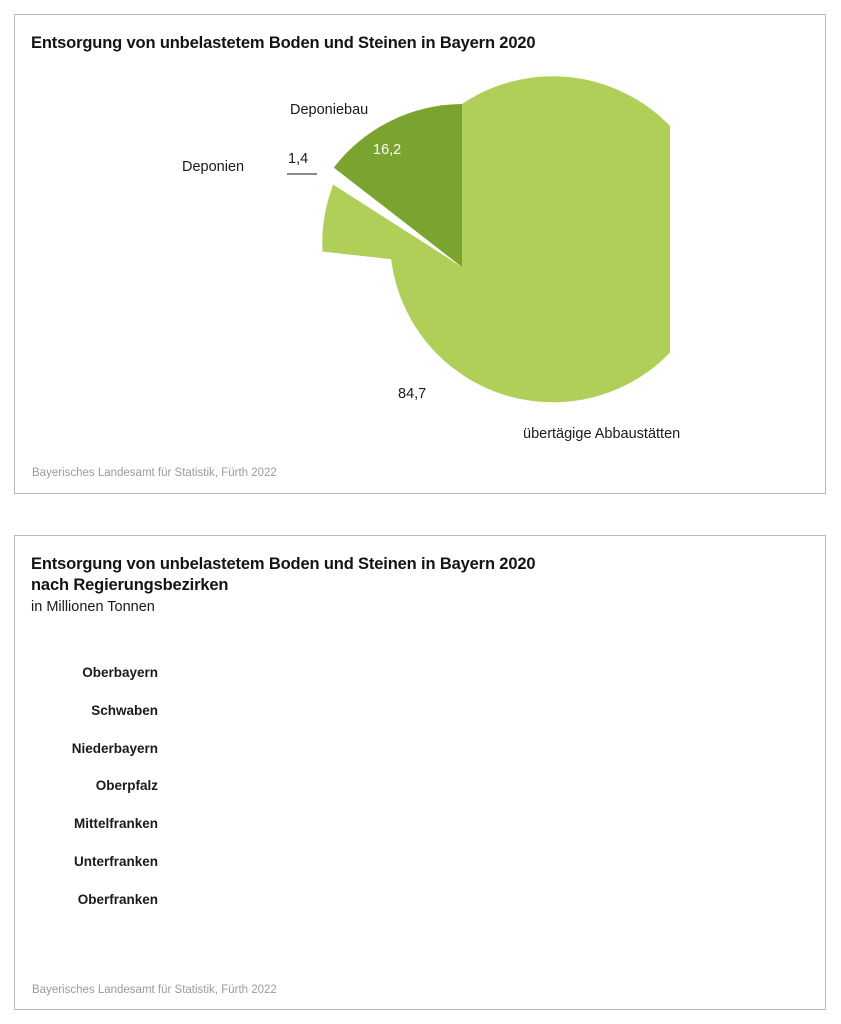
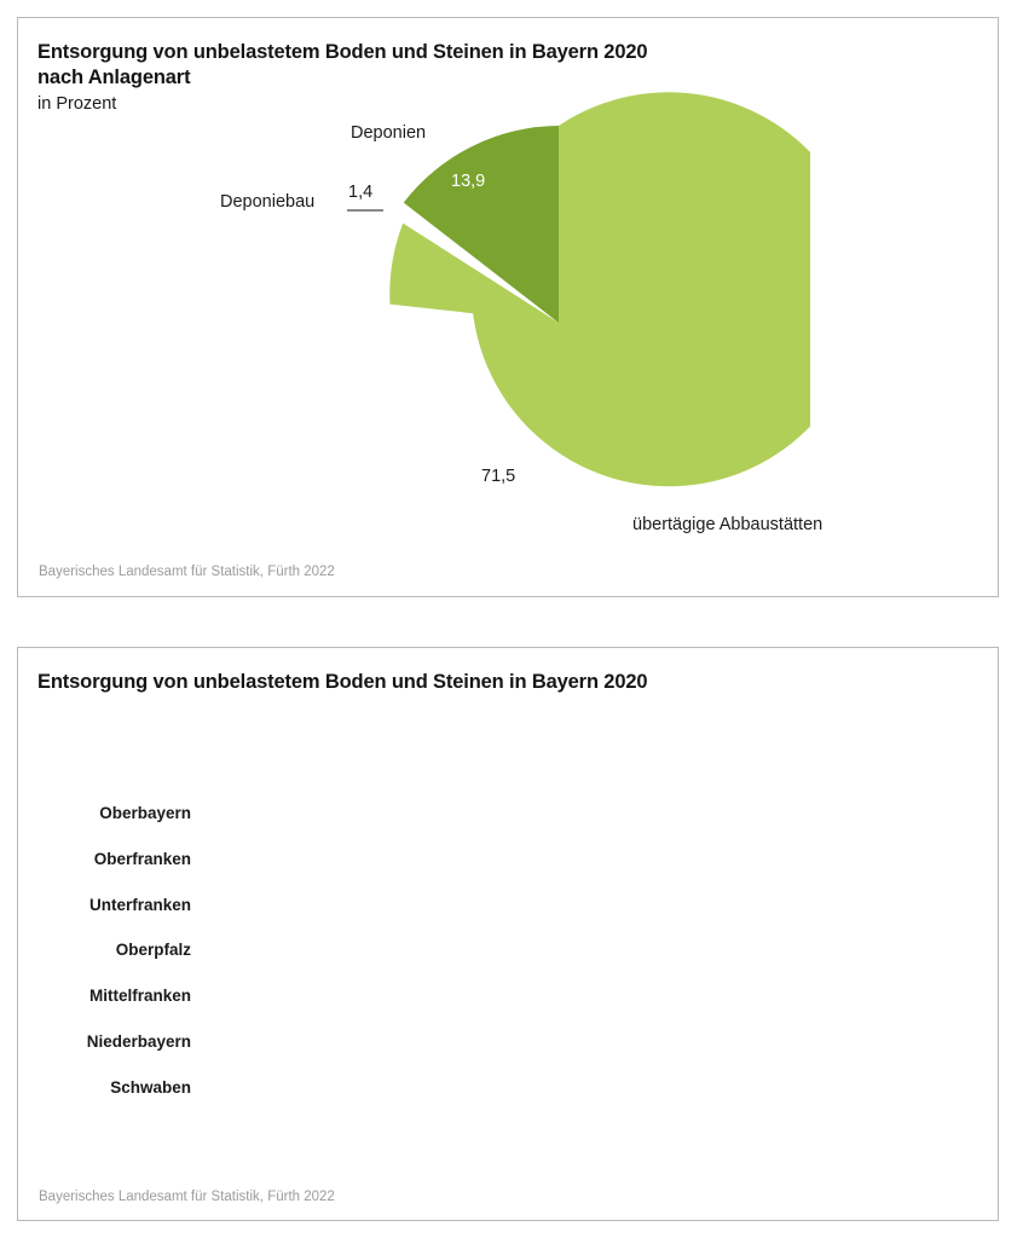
  Entsorgung von unbelastetem Boden und Steinen in Bayern 2020
+ nach Anlagenart
+ in Prozent
- Deponiebau
+ Deponien
- 16,2
+ 13,9
- Deponien
+ Deponiebau
  1,4
  übertägige Abbaustätten
- 84,7
+ 71,5
  Bayerisches Landesamt für Statistik, Fürth 2022
  Entsorgung von unbelastetem Boden und Steinen in Bayern 2020
- nach Regierungsbezirken
- in Millionen Tonnen
  Oberbayern
- Schwaben
+ Oberfranken
- Niederbayern
+ Unterfranken
  Oberpfalz
  Mittelfranken
- Unterfranken
+ Niederbayern
- Oberfranken
+ Schwaben
  Bayerisches Landesamt für Statistik, Fürth 2022
